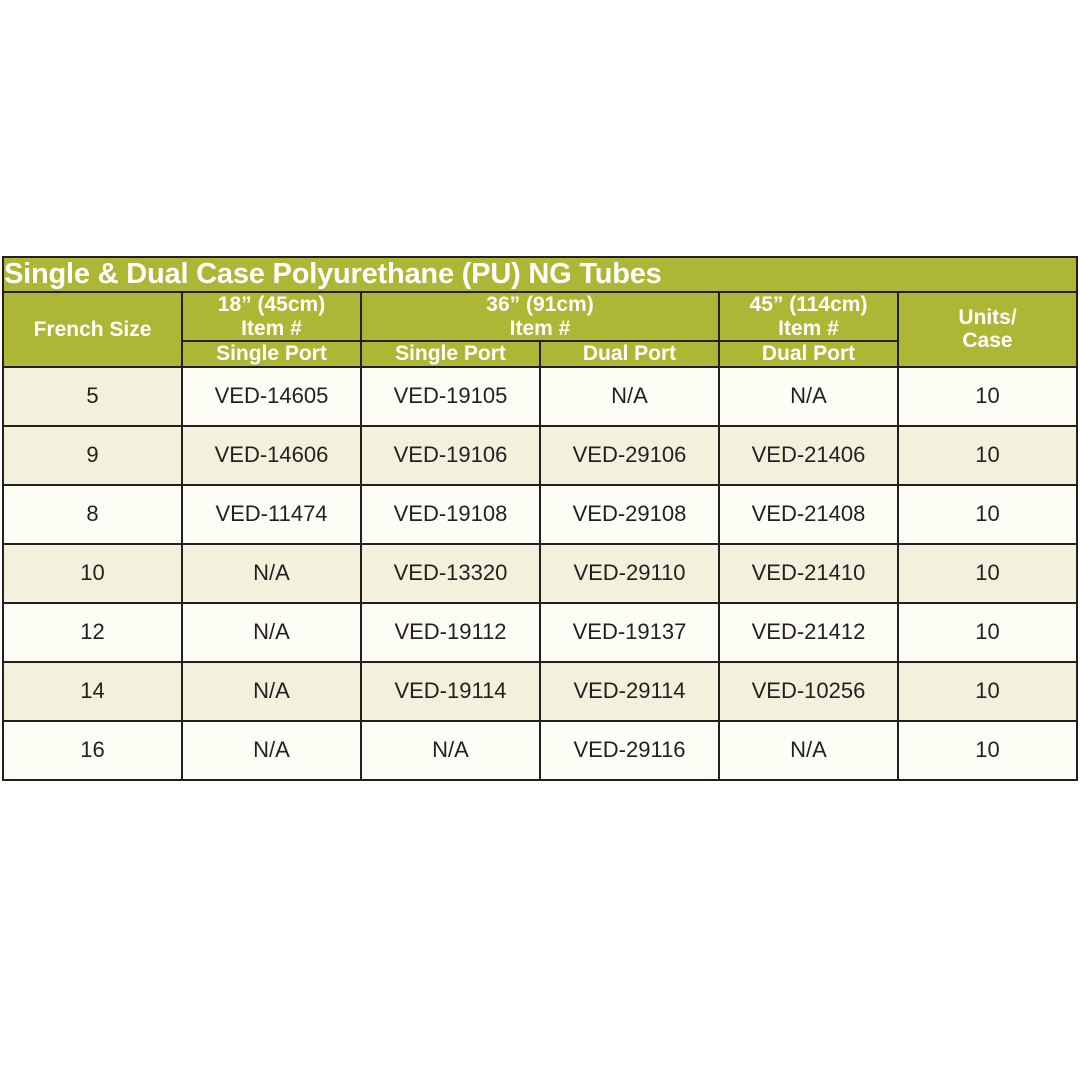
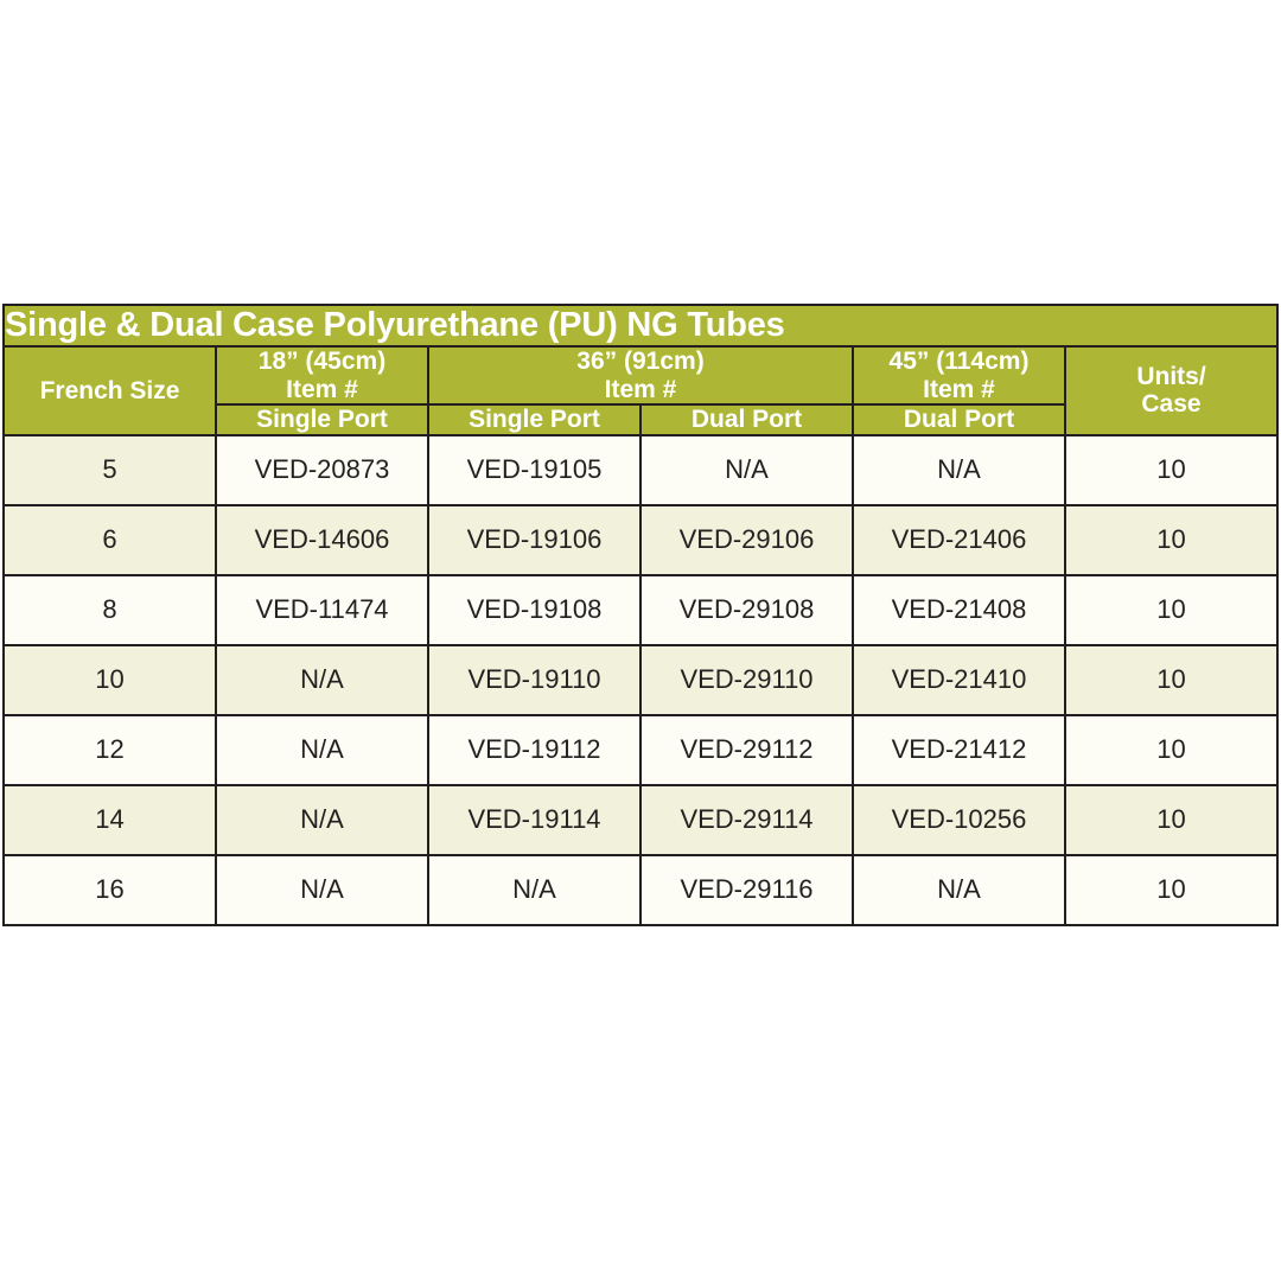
  Single & Dual Case Polyurethane (PU) NG Tubes
  French Size	18” (45cm) Item #	36” (91cm) Item #	45” (114cm) Item #	Units/ Case
  Single Port	Single Port	Dual Port	Dual Port
- 5	VED-14605	VED-19105	N/A	N/A	10
+ 5	VED-20873	VED-19105	N/A	N/A	10
- 9	VED-14606	VED-19106	VED-29106	VED-21406	10
+ 6	VED-14606	VED-19106	VED-29106	VED-21406	10
  8	VED-11474	VED-19108	VED-29108	VED-21408	10
- 10	N/A	VED-13320	VED-29110	VED-21410	10
+ 10	N/A	VED-19110	VED-29110	VED-21410	10
- 12	N/A	VED-19112	VED-19137	VED-21412	10
+ 12	N/A	VED-19112	VED-29112	VED-21412	10
  14	N/A	VED-19114	VED-29114	VED-10256	10
  16	N/A	N/A	VED-29116	N/A	10
